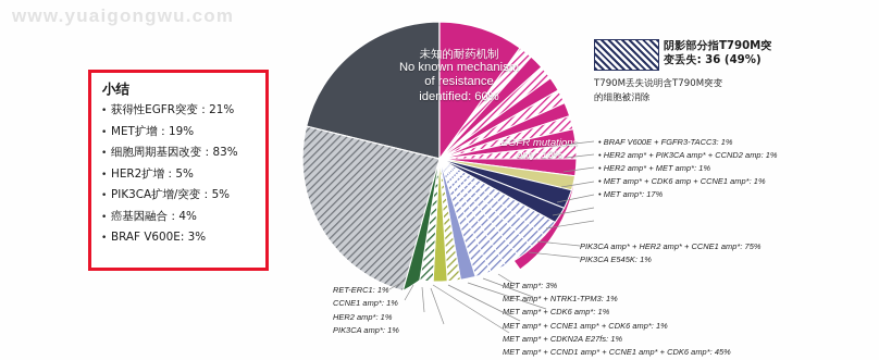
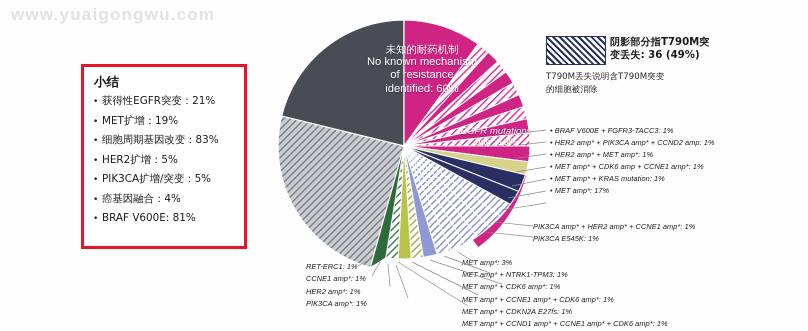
  www.yuaigongwu.com
  小结
  •
  获得性EGFR突变：21%
  •
  MET扩增：19%
  •
  细胞周期基因改变：83%
  •
  HER2扩增：5%
  •
  PIK3CA扩增/突变：5%
  •
  癌基因融合：4%
  •
- BRAF V600E: 3%
+ BRAF V600E: 81%
  未知的耐药机制
  No known mechanism
  of resistance
  identified: 60%
  EGFR mutations
  only: 10%
  阴影部分指T790M突
  变丢失: 36 (49%)
  T790M丢失说明含T790M突变
  的细胞被消除
  • BRAF V600E + FGFR3-TACC3: 1%
  • HER2 amp* + PIK3CA amp* + CCND2 amp: 1%
  • HER2 amp* + MET amp*: 1%
  • MET amp* + CDK6 amp + CCNE1 amp*: 1%
+ • MET amp* + KRAS mutation: 1%
  • MET amp*: 17%
- PIK3CA amp* + HER2 amp* + CCNE1 amp*: 75%
+ PIK3CA amp* + HER2 amp* + CCNE1 amp*: 1%
  PIK3CA E545K: 1%
  MET amp*: 3%
  MET amp* + NTRK1-TPM3: 1%
  MET amp* + CDK6 amp*: 1%
  MET amp* + CCNE1 amp* + CDK6 amp*: 1%
  MET amp* + CDKN2A E27fs: 1%
- MET amp* + CCND1 amp* + CCNE1 amp* + CDK6 amp*: 45%
+ MET amp* + CCND1 amp* + CCNE1 amp* + CDK6 amp*: 1%
  RET-ERC1: 1%
  CCNE1 amp*: 1%
  HER2 amp*: 1%
  PIK3CA amp*: 1%
